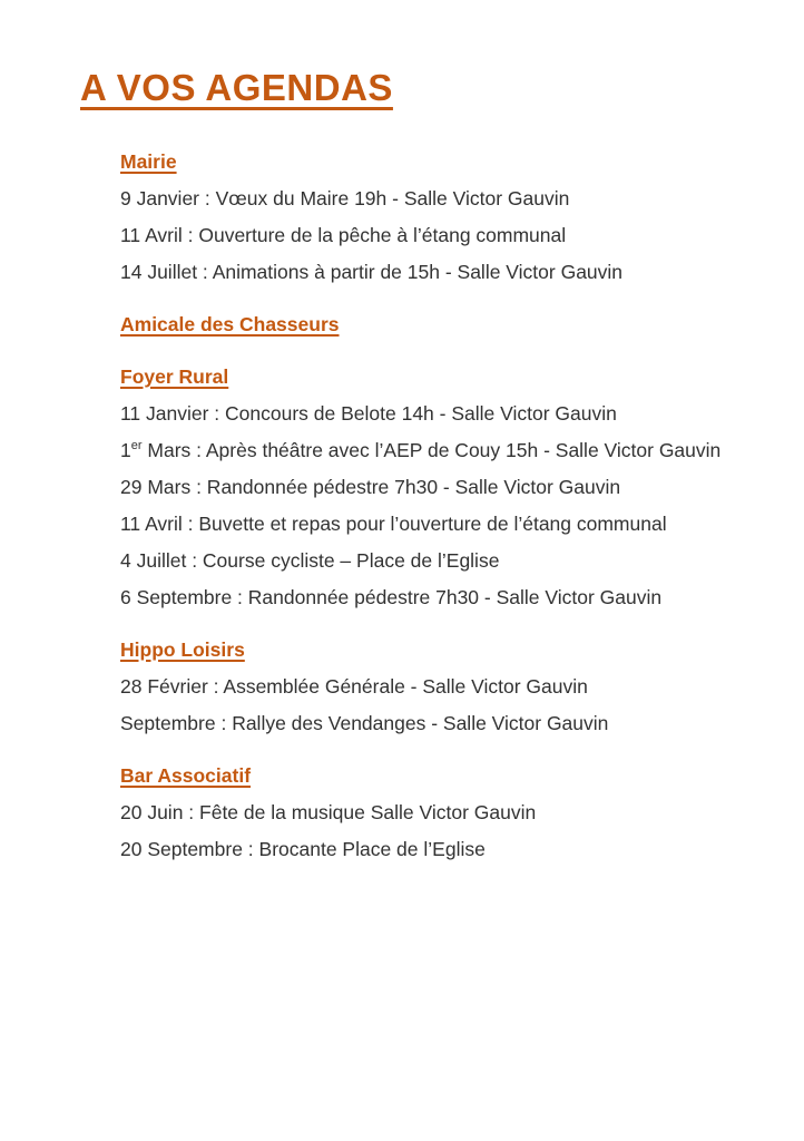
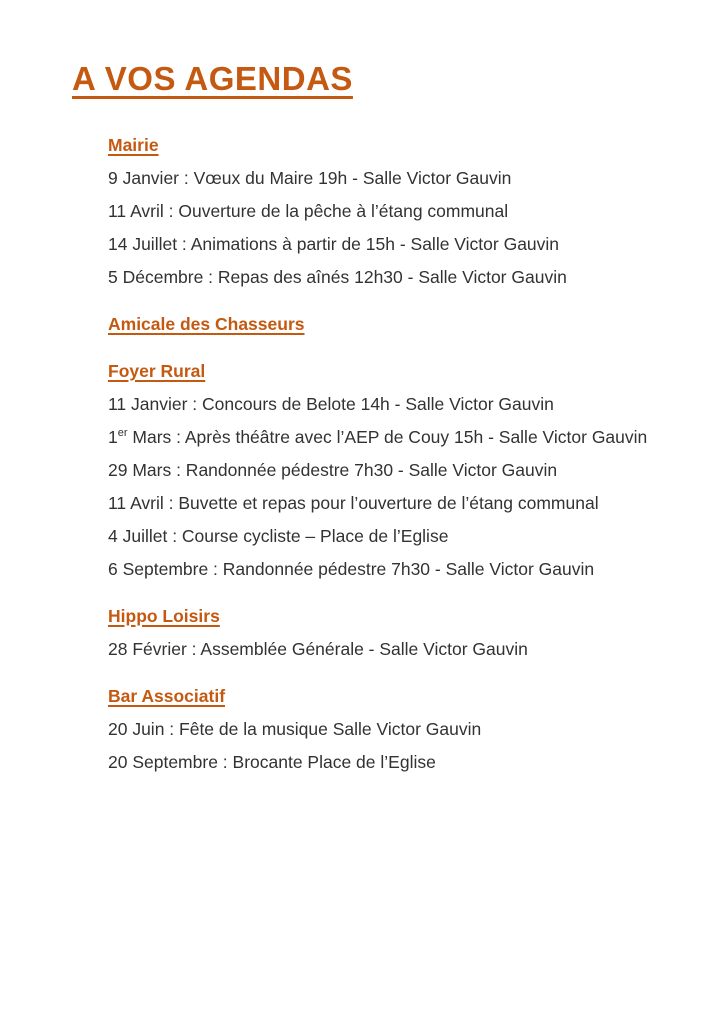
  A VOS AGENDAS
  Mairie
  9 Janvier : Vœux du Maire 19h - Salle Victor Gauvin
  11 Avril : Ouverture de la pêche à l’étang communal
  14 Juillet : Animations à partir de 15h - Salle Victor Gauvin
+ 5 Décembre : Repas des aînés 12h30 - Salle Victor Gauvin
  Amicale des Chasseurs
  Foyer Rural
  11 Janvier : Concours de Belote 14h - Salle Victor Gauvin
  1er Mars : Après théâtre avec l’AEP de Couy 15h - Salle Victor Gauvin
  29 Mars : Randonnée pédestre 7h30 - Salle Victor Gauvin
  11 Avril : Buvette et repas pour l’ouverture de l’étang communal
  4 Juillet : Course cycliste – Place de l’Eglise
  6 Septembre : Randonnée pédestre 7h30 - Salle Victor Gauvin
  Hippo Loisirs
  28 Février : Assemblée Générale - Salle Victor Gauvin
- Septembre : Rallye des Vendanges - Salle Victor Gauvin
  Bar Associatif
  20 Juin : Fête de la musique Salle Victor Gauvin
  20 Septembre : Brocante Place de l’Eglise
